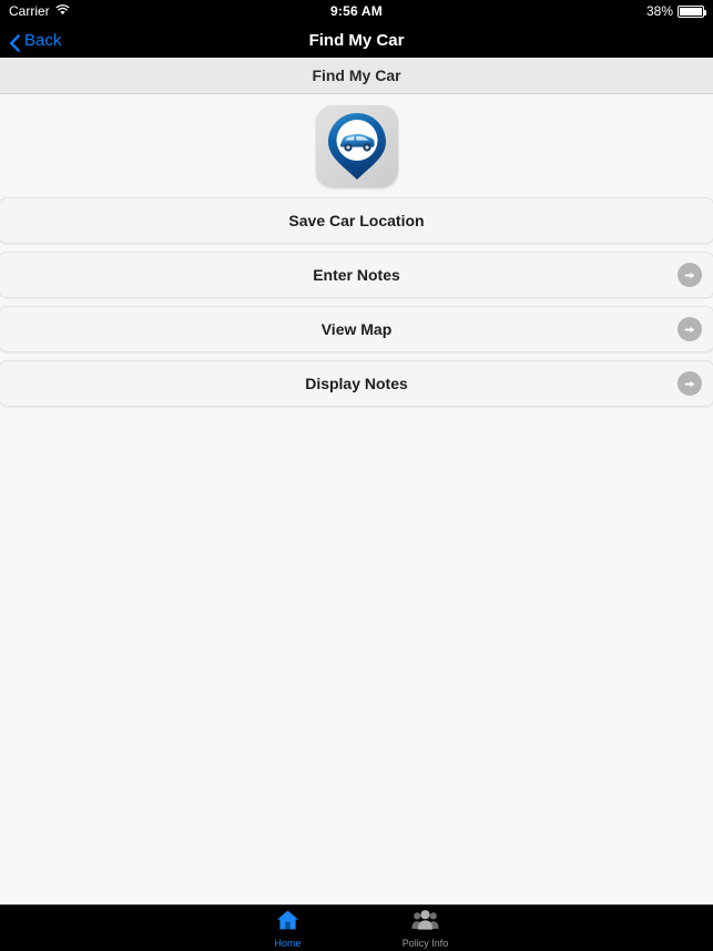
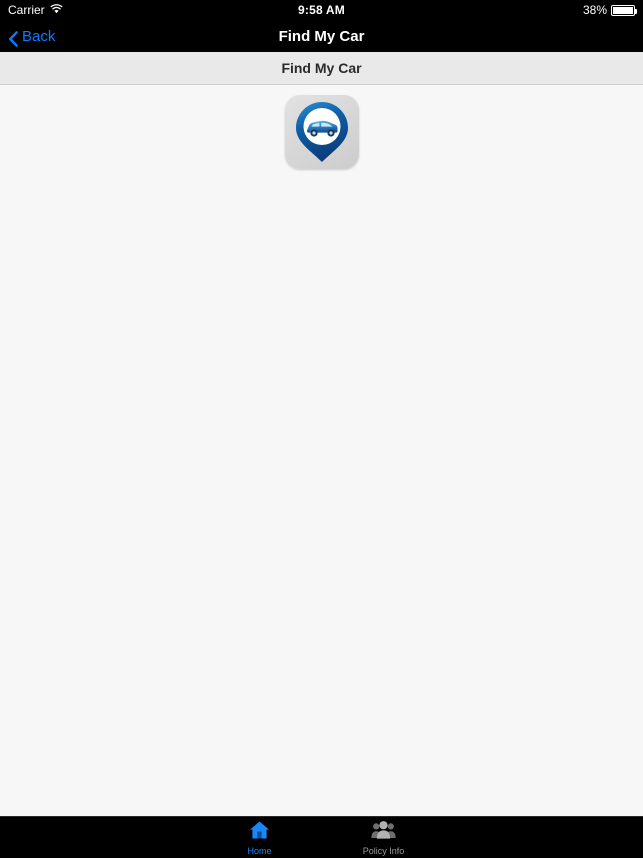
  Carrier
- 9:56 AM
+ 9:58 AM
  38%
  Back
  Find My Car
  Find My Car
- Save Car Location
- Enter Notes
- View Map
- Display Notes
  Home
  Policy Info
